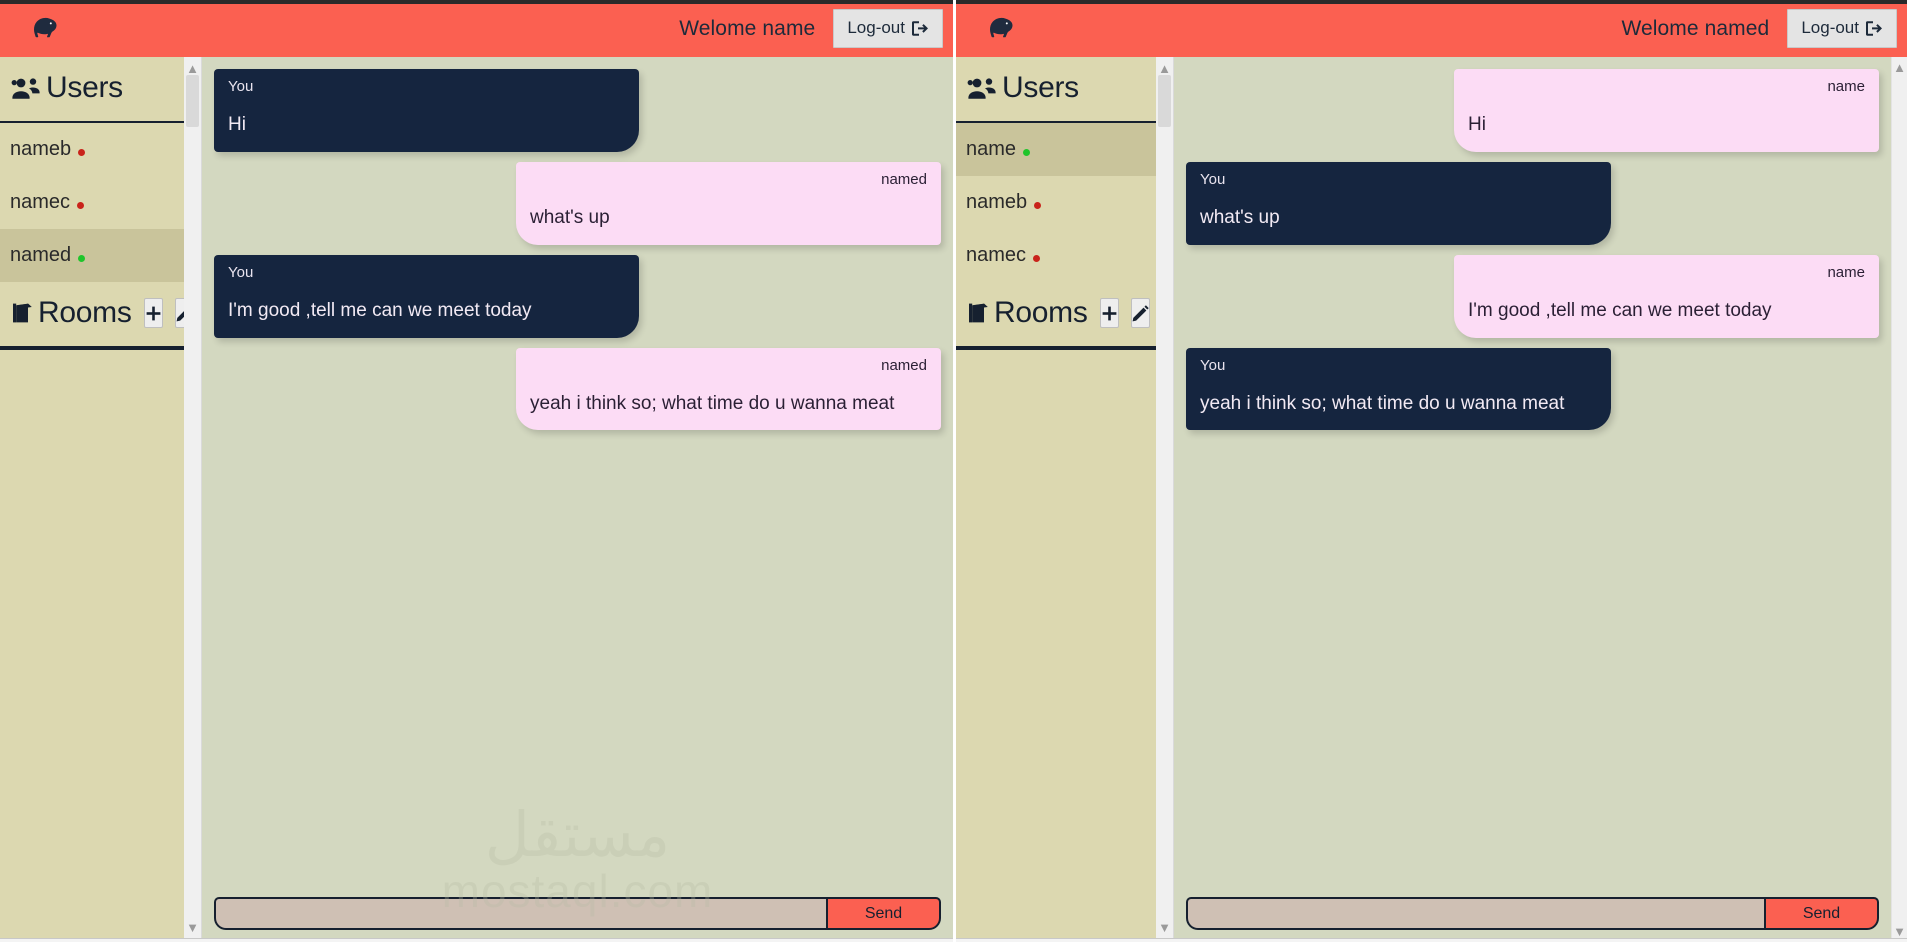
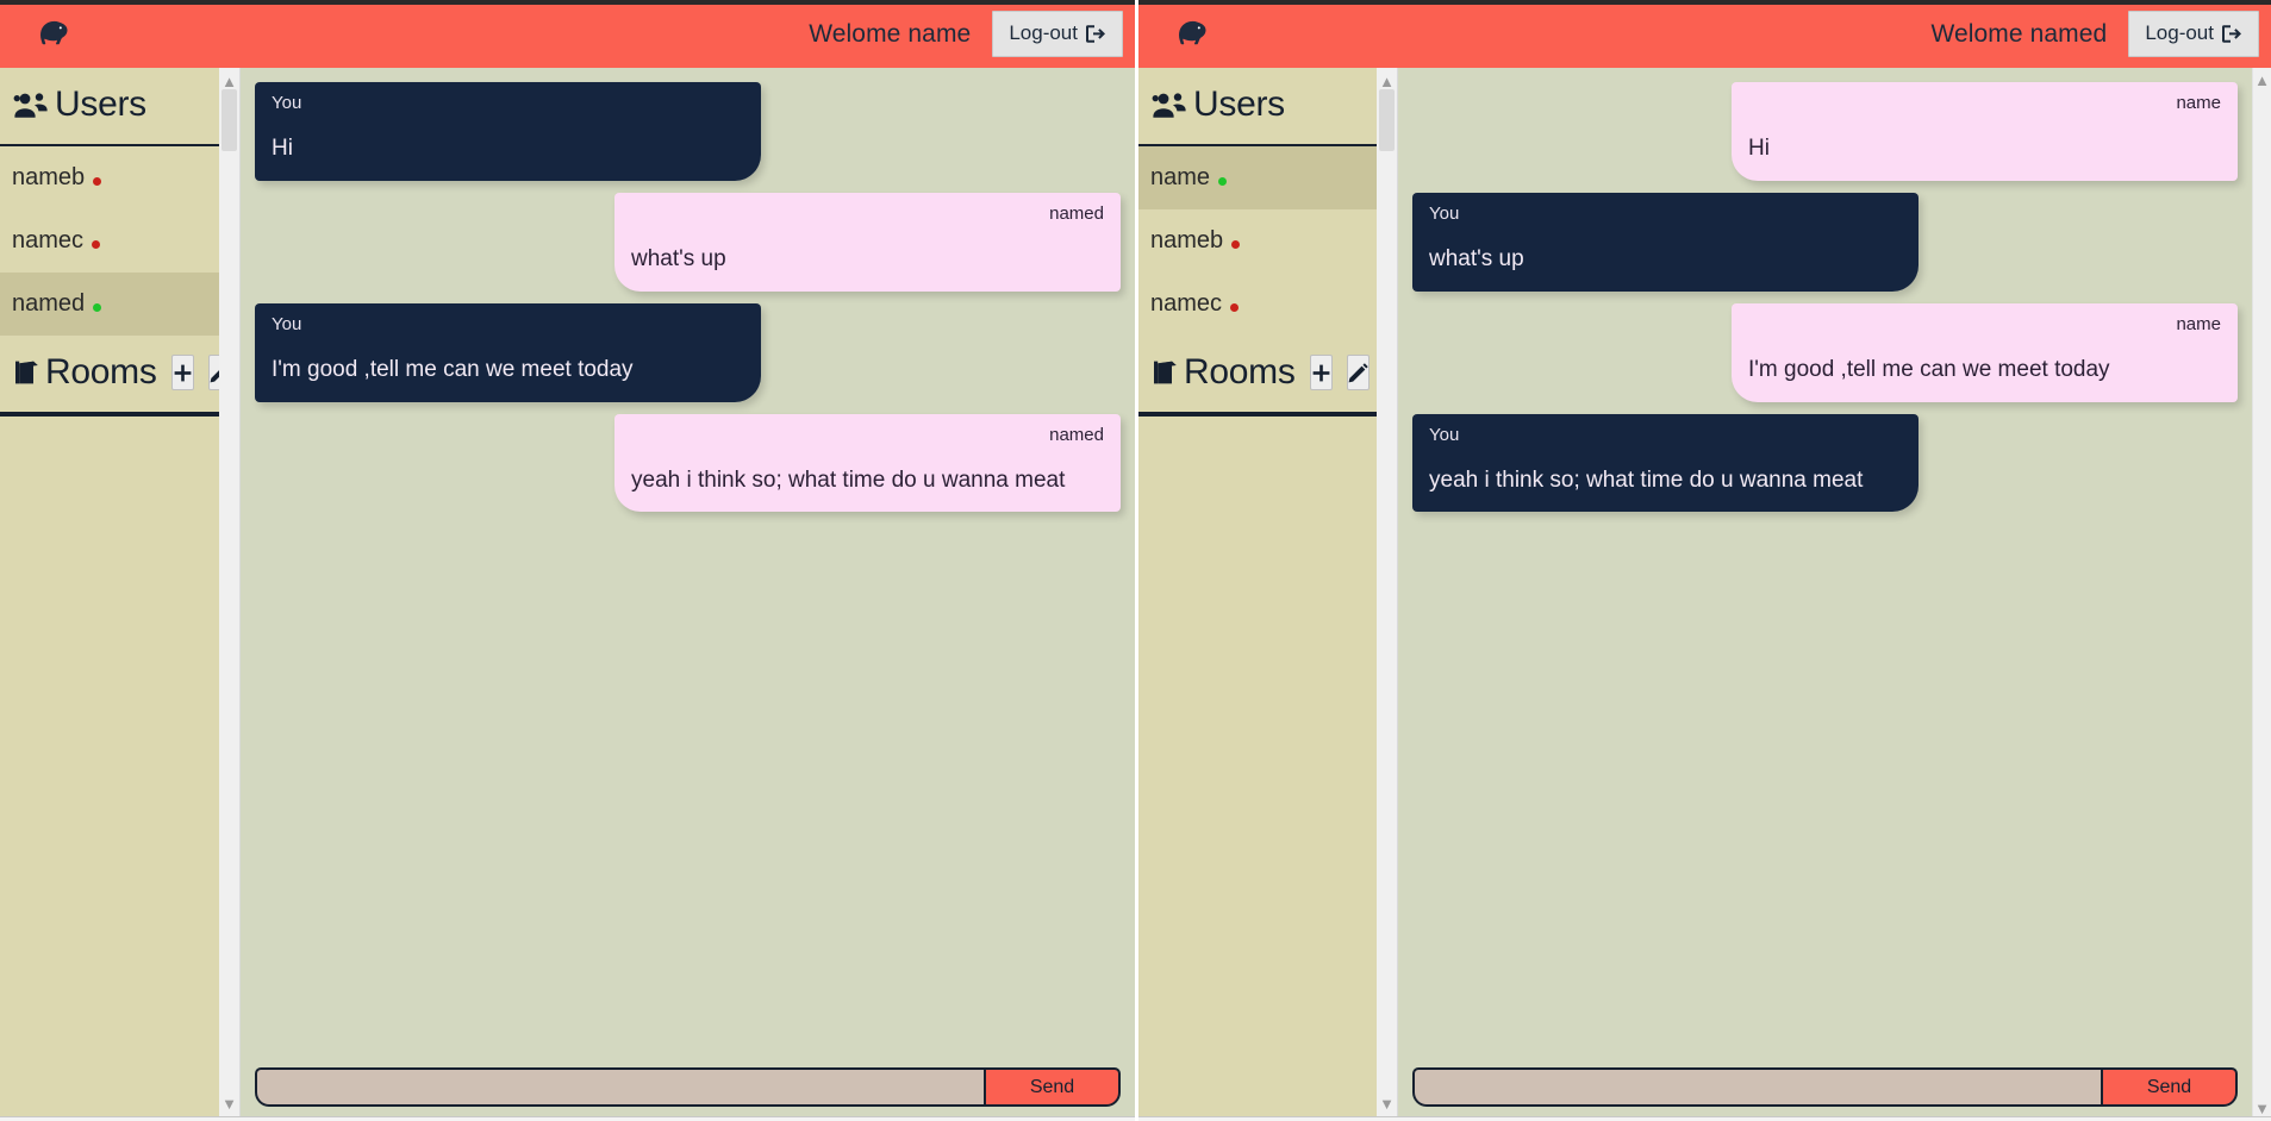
  Welome name
  Log-out
  Users
  nameb
  namec
  named
  Rooms
  ▲
  ▼
  You
  Hi
  named
  what's up
  You
  I'm good ,tell me can we meet today
  named
  yeah i think so; what time do u wanna meat
- mostaql.com
  Send
  Welome named
  Log-out
  Users
  name
  nameb
  namec
  Rooms
  ▲
  ▼
  name
  Hi
  You
  what's up
  name
  I'm good ,tell me can we meet today
  You
  yeah i think so; what time do u wanna meat
  Send
  ▲
  ▼
